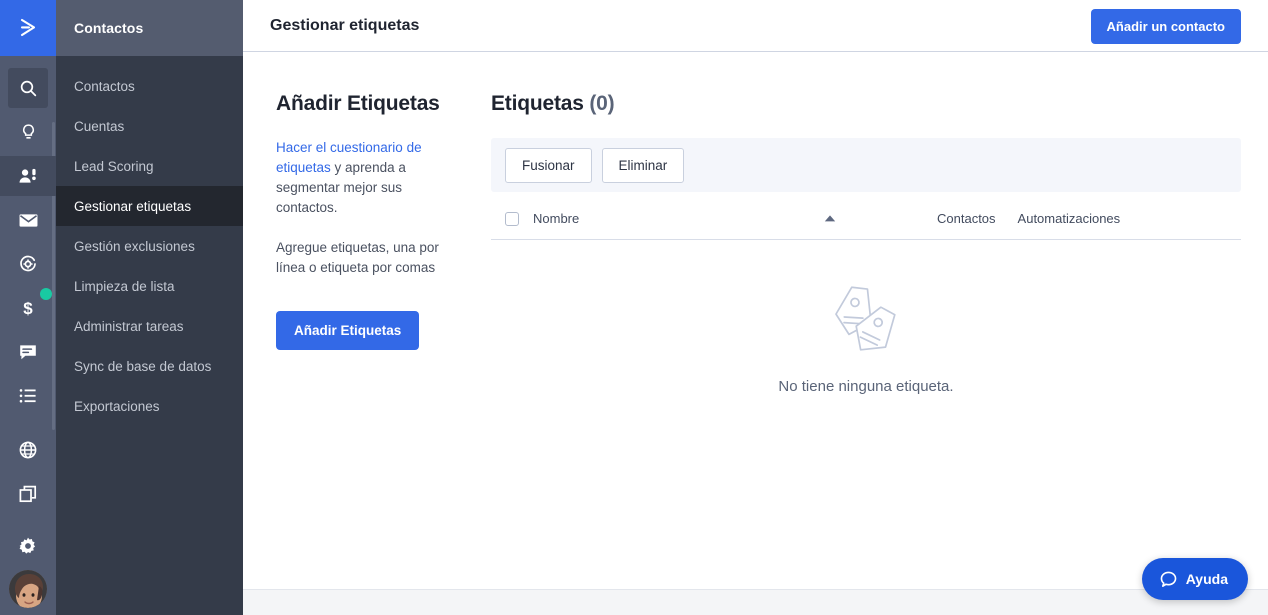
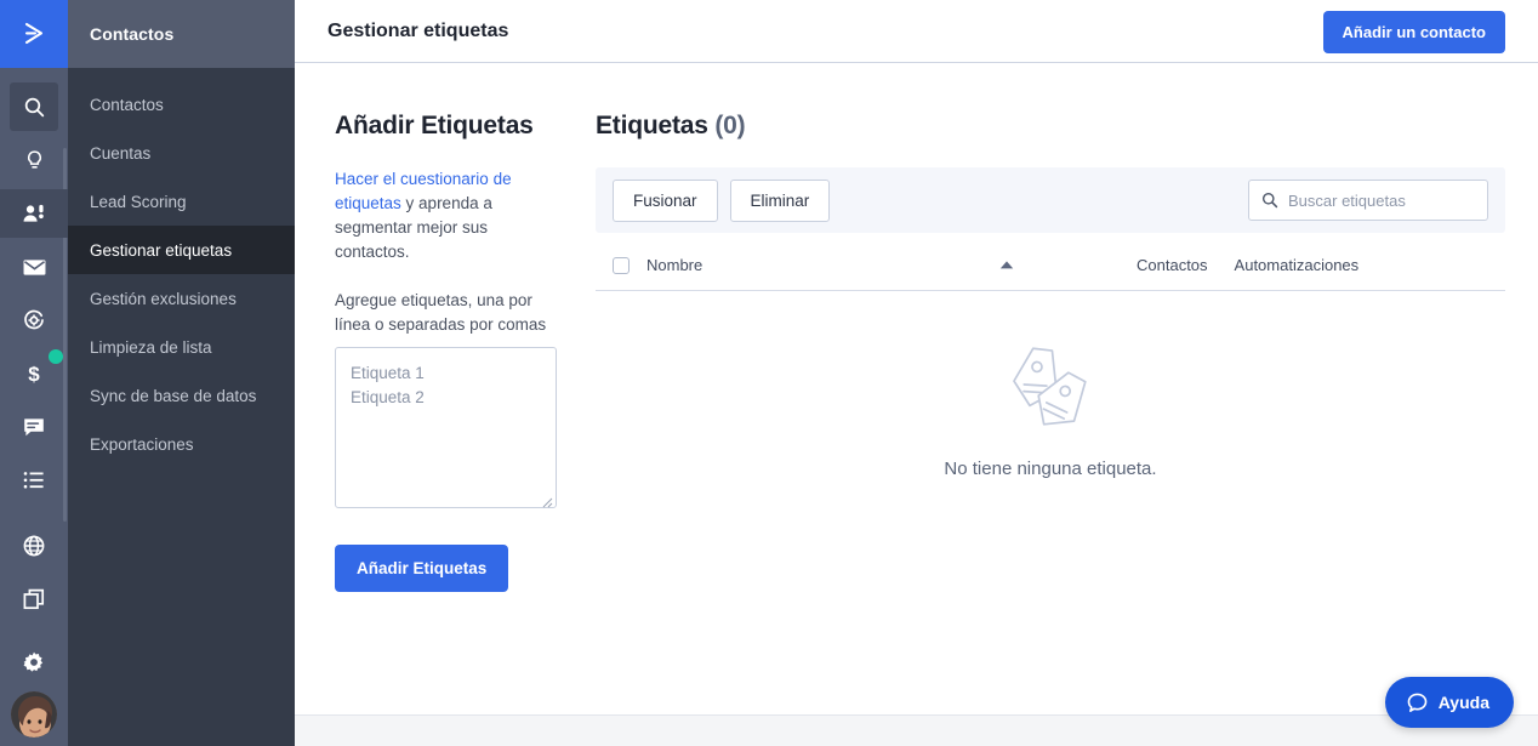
  $
  Contactos
  Contactos
  Cuentas
  Lead Scoring
  Gestionar etiquetas
  Gestión exclusiones
  Limpieza de lista
- Administrar tareas
  Sync de base de datos
  Exportaciones
  Gestionar etiquetas
  Añadir un contacto
  Añadir Etiquetas
  Hacer el cuestionario de etiquetas y aprenda a segmentar mejor sus contactos.
- Agregue etiquetas, una por línea o etiqueta por comas
+ Agregue etiquetas, una por línea o separadas por comas
+ Etiqueta 1
+ Etiqueta 2
  Añadir Etiquetas
  Etiquetas (0)
  Fusionar
  Eliminar
+ Buscar etiquetas
  Nombre
  Contactos
  Automatizaciones
  No tiene ninguna etiqueta.
  Ayuda
